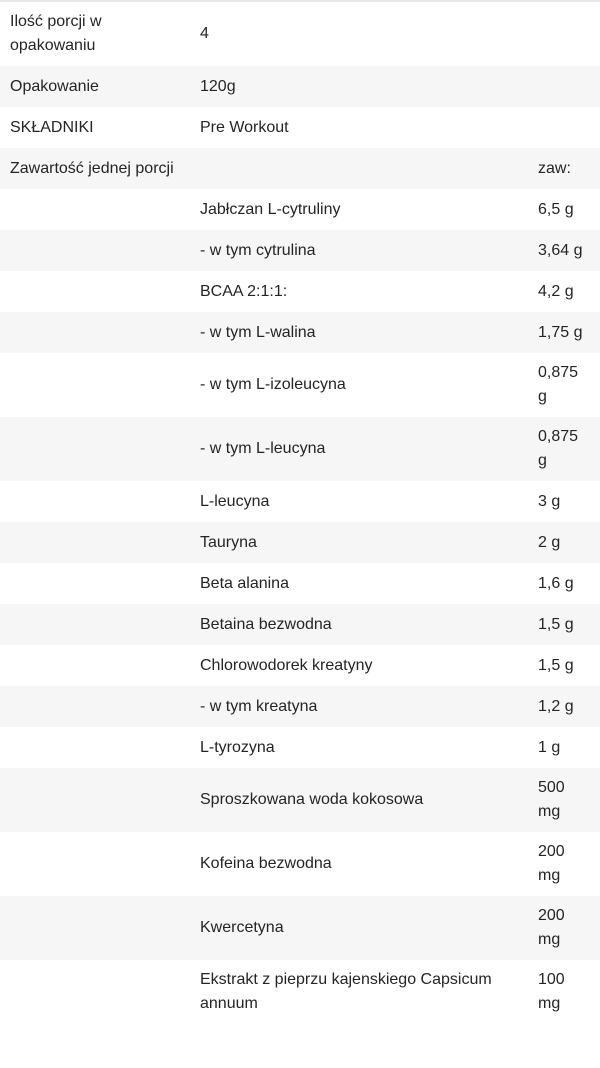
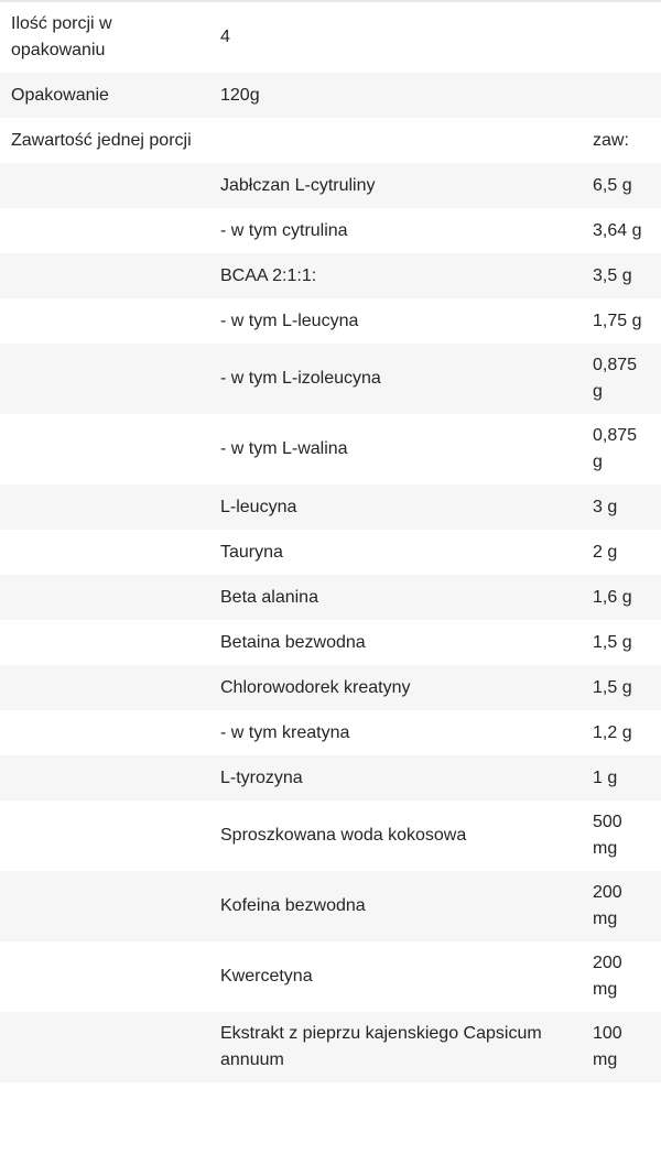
  Ilość porcji w opakowaniu
  4
  Opakowanie
  120g
- SKŁADNIKI
- Pre Workout
  Zawartość jednej porcji
  zaw:
  Jabłczan L-cytruliny
  6,5 g
  - w tym cytrulina
  3,64 g
  BCAA 2:1:1:
- 4,2 g
+ 3,5 g
- - w tym L-walina
+ - w tym L-leucyna
  1,75 g
  - w tym L-izoleucyna
  0,875 g
- - w tym L-leucyna
+ - w tym L-walina
  0,875 g
  L-leucyna
  3 g
  Tauryna
  2 g
  Beta alanina
  1,6 g
  Betaina bezwodna
  1,5 g
  Chlorowodorek kreatyny
  1,5 g
  - w tym kreatyna
  1,2 g
  L-tyrozyna
  1 g
  Sproszkowana woda kokosowa
  500 mg
  Kofeina bezwodna
  200 mg
  Kwercetyna
  200 mg
  Ekstrakt z pieprzu kajenskiego Capsicum annuum
  100 mg
